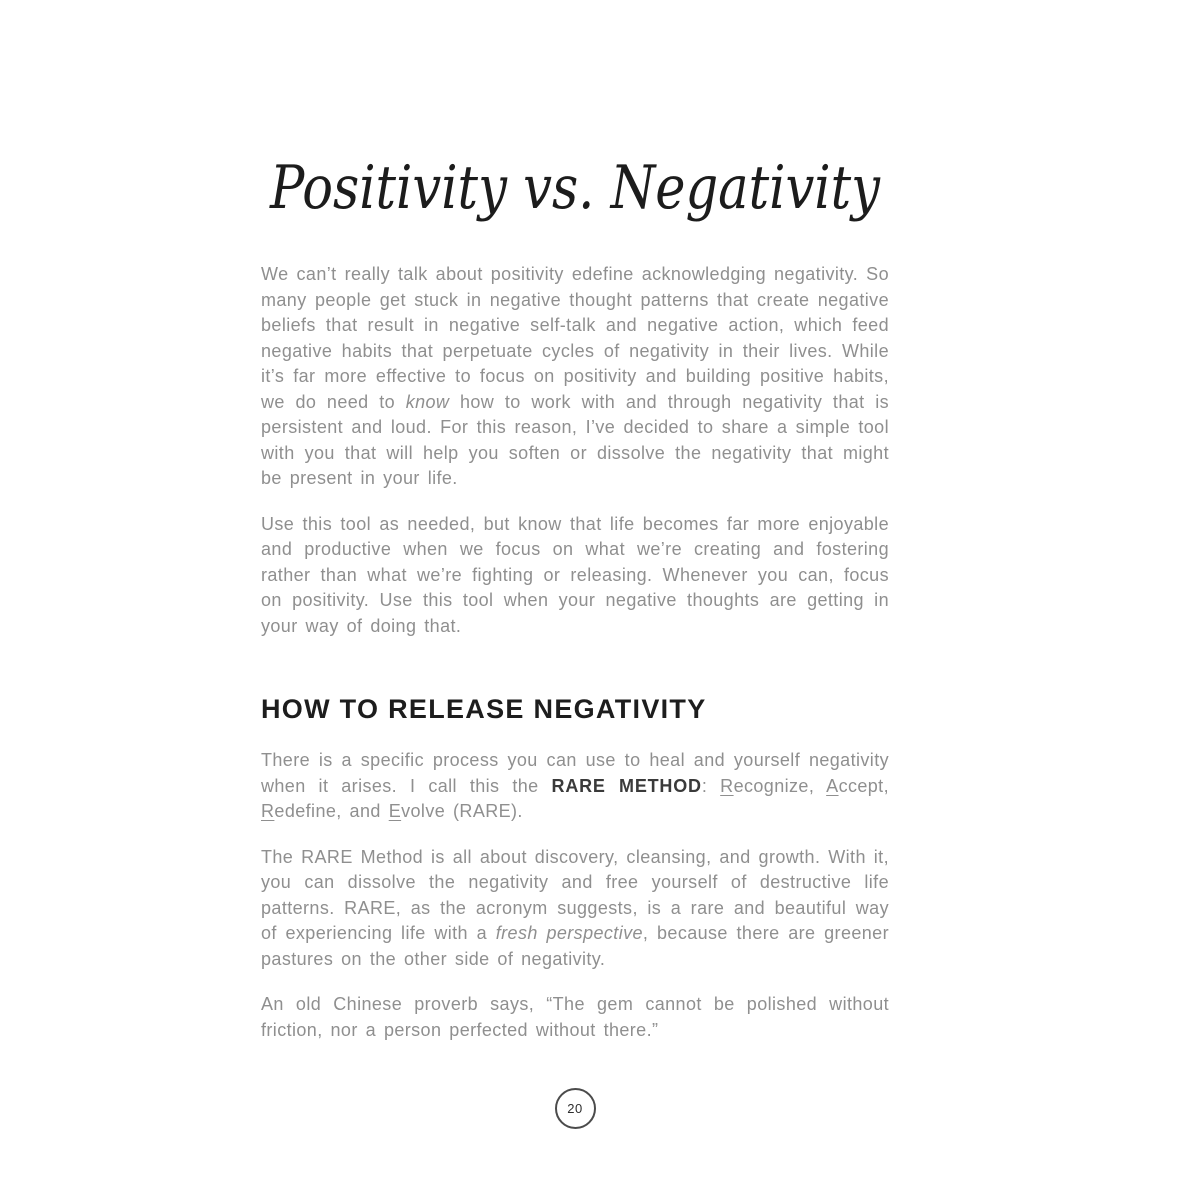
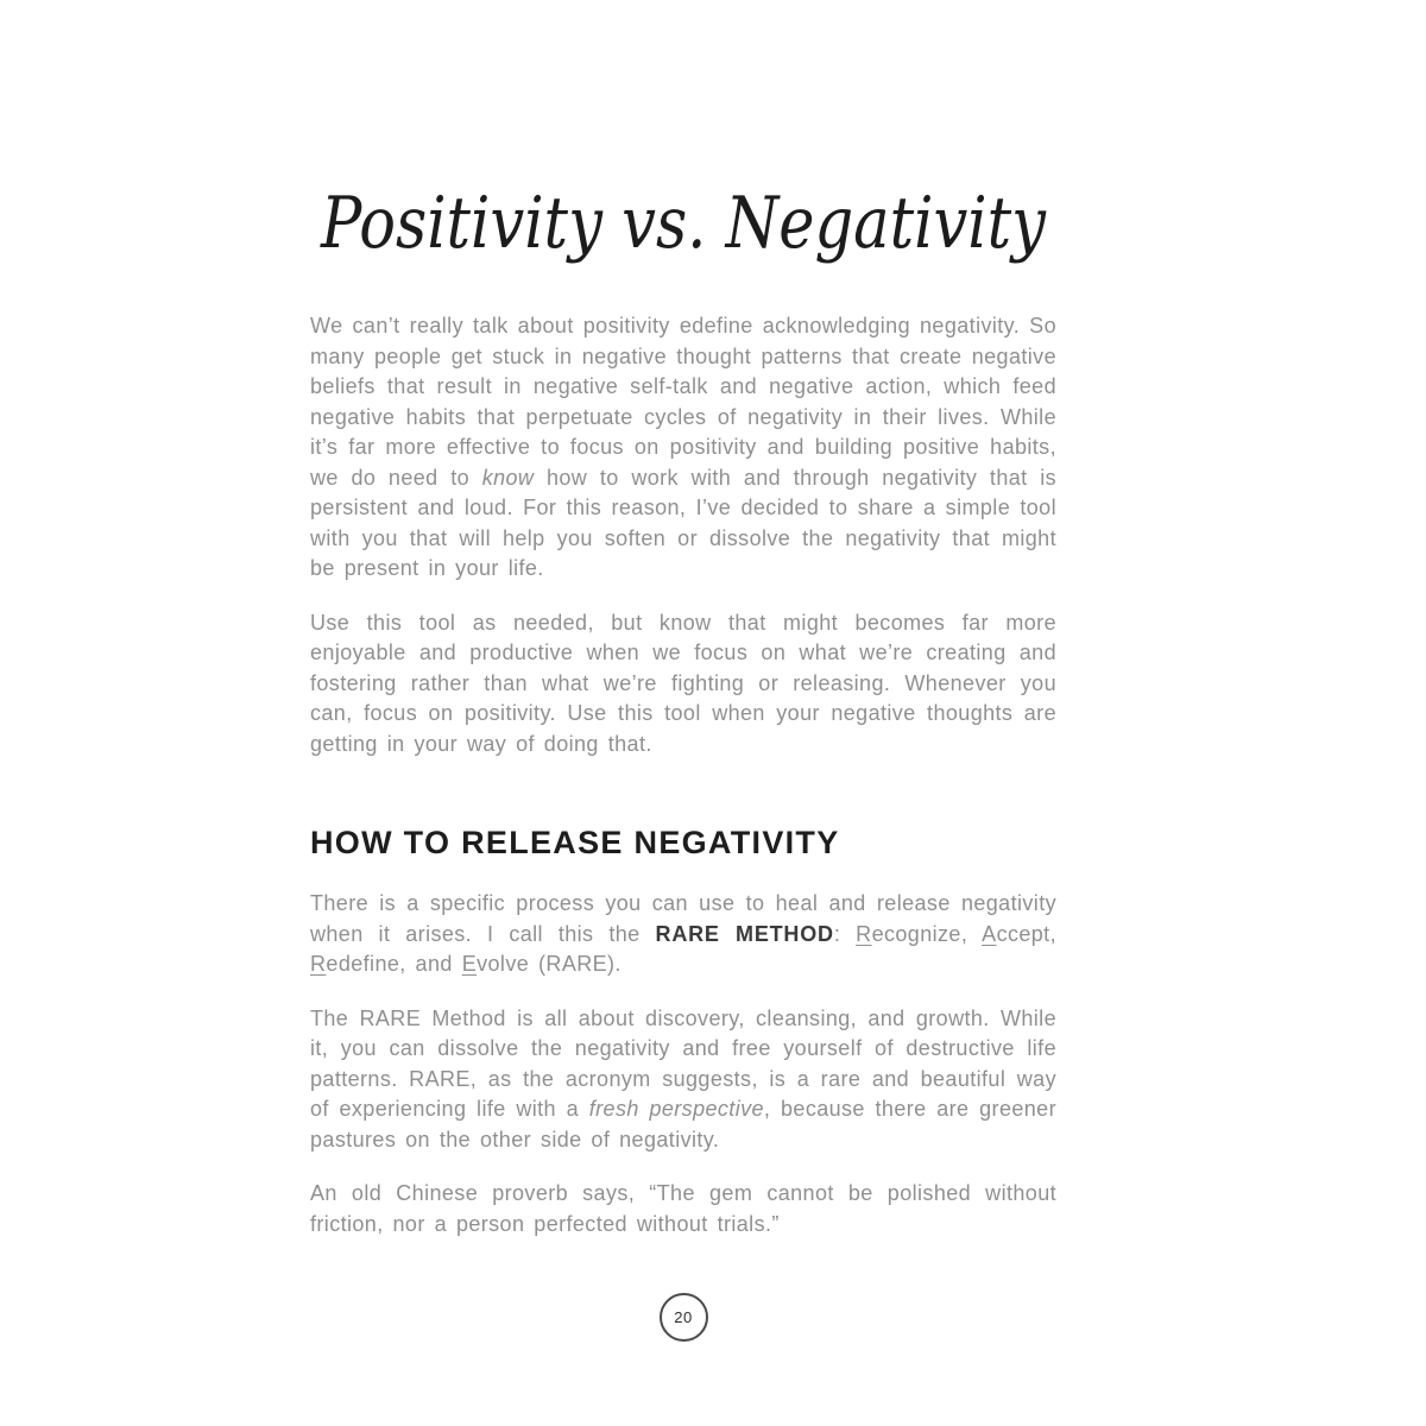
  Positivity vs. Negativity
  We can’t really talk about positivity edefine acknowledging negativity. So many people get stuck in negative thought patterns that create negative beliefs that result in negative self-talk and negative action, which feed negative habits that perpetuate cycles of negativity in their lives. While it’s far more effective to focus on positivity and building positive habits, we do need to know how to work with and through negativity that is persistent and loud. For this reason, I’ve decided to share a simple tool with you that will help you soften or dissolve the negativity that might be present in your life.
- Use this tool as needed, but know that life becomes far more enjoyable and productive when we focus on what we’re creating and fostering rather than what we’re fighting or releasing. Whenever you can, focus on positivity. Use this tool when your negative thoughts are getting in your way of doing that.
+ Use this tool as needed, but know that might becomes far more enjoyable and productive when we focus on what we’re creating and fostering rather than what we’re fighting or releasing. Whenever you can, focus on positivity. Use this tool when your negative thoughts are getting in your way of doing that.
  HOW TO RELEASE NEGATIVITY
- There is a specific process you can use to heal and yourself negativity when it arises. I call this the RARE METHOD: Recognize, Accept, Redefine, and Evolve (RARE).
+ There is a specific process you can use to heal and release negativity when it arises. I call this the RARE METHOD: Recognize, Accept, Redefine, and Evolve (RARE).
- The RARE Method is all about discovery, cleansing, and growth. With it, you can dissolve the negativity and free yourself of destructive life patterns. RARE, as the acronym suggests, is a rare and beautiful way of experiencing life with a fresh perspective, because there are greener pastures on the other side of negativity.
+ The RARE Method is all about discovery, cleansing, and growth. While it, you can dissolve the negativity and free yourself of destructive life patterns. RARE, as the acronym suggests, is a rare and beautiful way of experiencing life with a fresh perspective, because there are greener pastures on the other side of negativity.
- An old Chinese proverb says, “The gem cannot be polished without friction, nor a person perfected without there.”
+ An old Chinese proverb says, “The gem cannot be polished without friction, nor a person perfected without trials.”
  20
